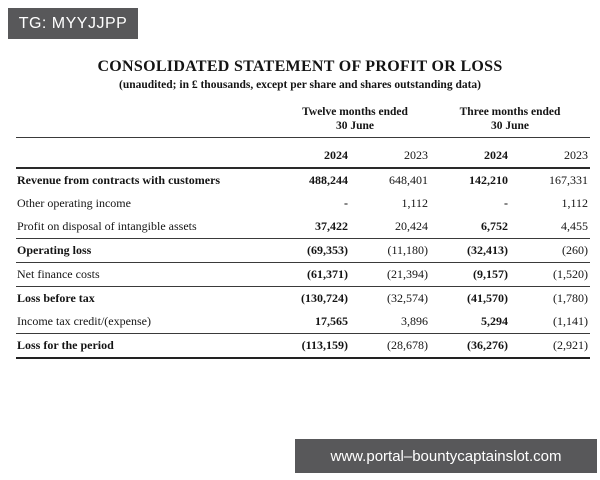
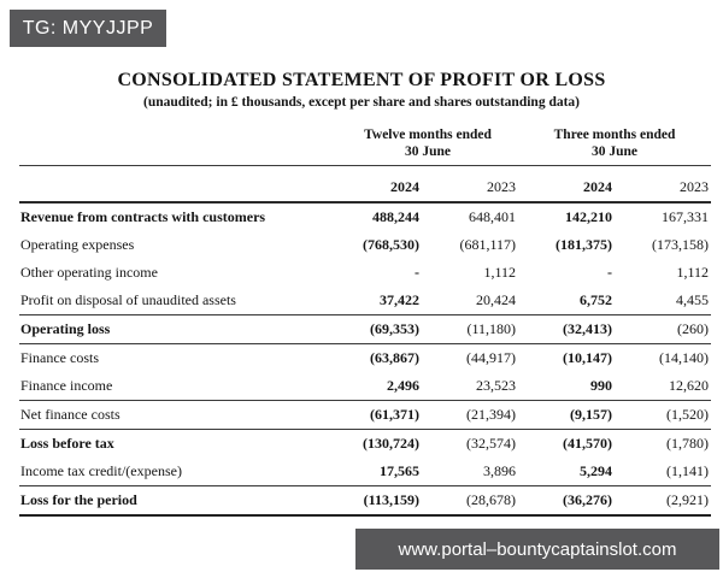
  TG: MYYJJPP
  CONSOLIDATED STATEMENT OF PROFIT OR LOSS
  (unaudited; in £ thousands, except per share and shares outstanding data)
  	Twelve months ended 30 June	Three months ended 30 June
  	2024	2023	2024	2023
  Revenue from contracts with customers	488,244	648,401	142,210	167,331
+ Operating expenses	(768,530)	(681,117)	(181,375)	(173,158)
  Other operating income	-	1,112	-	1,112
- Profit on disposal of intangible assets	37,422	20,424	6,752	4,455
+ Profit on disposal of unaudited assets	37,422	20,424	6,752	4,455
  Operating loss	(69,353)	(11,180)	(32,413)	(260)
+ Finance costs	(63,867)	(44,917)	(10,147)	(14,140)
+ Finance income	2,496	23,523	990	12,620
  Net finance costs	(61,371)	(21,394)	(9,157)	(1,520)
  Loss before tax	(130,724)	(32,574)	(41,570)	(1,780)
  Income tax credit/(expense)	17,565	3,896	5,294	(1,141)
  Loss for the period	(113,159)	(28,678)	(36,276)	(2,921)
  www.portal–bountycaptainslot.com
